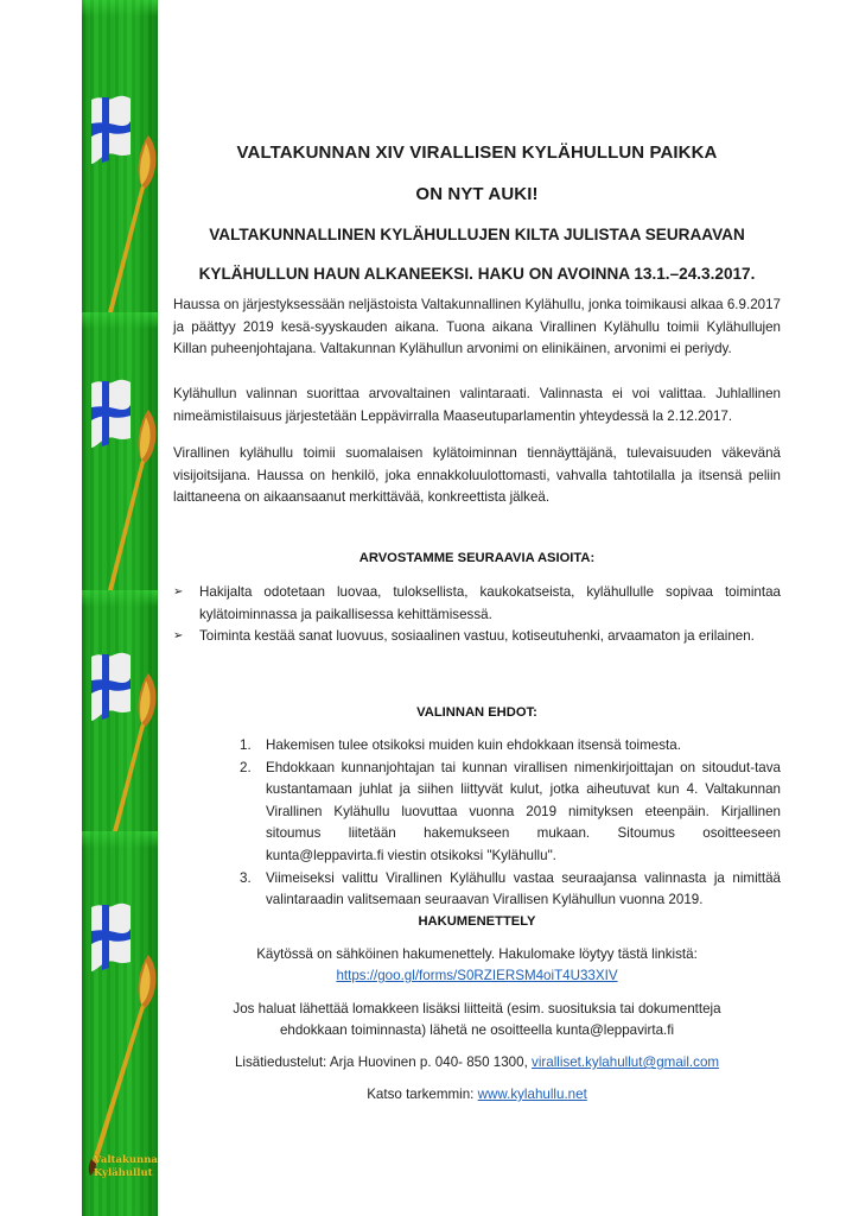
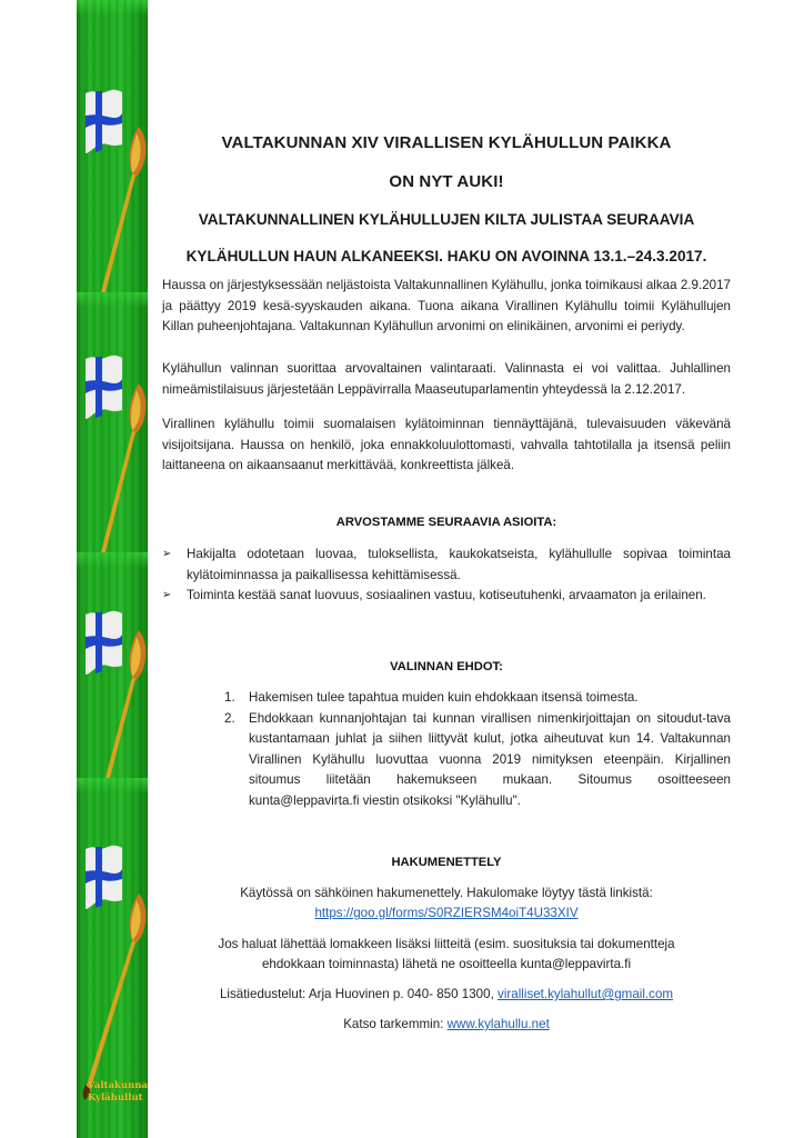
  Valtakunna
  Kylähullut
  VALTAKUNNAN XIV VIRALLISEN KYLÄHULLUN PAIKKA
  ON NYT AUKI!
- VALTAKUNNALLINEN KYLÄHULLUJEN KILTA JULISTAA SEURAAVAN
+ VALTAKUNNALLINEN KYLÄHULLUJEN KILTA JULISTAA SEURAAVIA
  KYLÄHULLUN HAUN ALKANEEKSI. HAKU ON AVOINNA 13.1.–24.3.2017.
- Haussa on järjestyksessään neljästoista Valtakunnallinen Kylähullu, jonka toimikausi alkaa 6.9.2017 ja päättyy 2019 kesä-syyskauden aikana. Tuona aikana Virallinen Kylähullu toimii Kylähullujen Killan puheenjohtajana. Valtakunnan Kylähullun arvonimi on elinikäinen, arvonimi ei periydy.
+ Haussa on järjestyksessään neljästoista Valtakunnallinen Kylähullu, jonka toimikausi alkaa 2.9.2017 ja päättyy 2019 kesä-syyskauden aikana. Tuona aikana Virallinen Kylähullu toimii Kylähullujen Killan puheenjohtajana. Valtakunnan Kylähullun arvonimi on elinikäinen, arvonimi ei periydy.
  Kylähullun valinnan suorittaa arvovaltainen valintaraati. Valinnasta ei voi valittaa. Juhlallinen nimeämistilaisuus järjestetään Leppävirralla Maaseutuparlamentin yhteydessä la 2.12.2017.
  Virallinen kylähullu toimii suomalaisen kylätoiminnan tiennäyttäjänä, tulevaisuuden väkevänä visijoitsijana. Haussa on henkilö, joka ennakkoluulottomasti, vahvalla tahtotilalla ja itsensä peliin laittaneena on aikaansaanut merkittävää, konkreettista jälkeä.
  ARVOSTAMME SEURAAVIA ASIOITA:
  ➢
  Hakijalta odotetaan luovaa, tuloksellista, kaukokatseista, kylähullulle sopivaa toimintaa kylätoiminnassa ja paikallisessa kehittämisessä.
  ➢
  Toiminta kestää sanat luovuus, sosiaalinen vastuu, kotiseutuhenki, arvaamaton ja erilainen.
  VALINNAN EHDOT:
  1.
- Hakemisen tulee otsikoksi muiden kuin ehdokkaan itsensä toimesta.
+ Hakemisen tulee tapahtua muiden kuin ehdokkaan itsensä toimesta.
  2.
- Ehdokkaan kunnanjohtajan tai kunnan virallisen nimenkirjoittajan on sitoudut-tava kustantamaan juhlat ja siihen liittyvät kulut, jotka aiheutuvat kun 4. Valtakunnan Virallinen Kylähullu luovuttaa vuonna 2019 nimityksen eteenpäin. Kirjallinen sitoumus liitetään hakemukseen mukaan. Sitoumus osoitteeseen kunta@leppavirta.fi viestin otsikoksi "Kylähullu".
+ Ehdokkaan kunnanjohtajan tai kunnan virallisen nimenkirjoittajan on sitoudut-tava kustantamaan juhlat ja siihen liittyvät kulut, jotka aiheutuvat kun 14. Valtakunnan Virallinen Kylähullu luovuttaa vuonna 2019 nimityksen eteenpäin. Kirjallinen sitoumus liitetään hakemukseen mukaan. Sitoumus osoitteeseen kunta@leppavirta.fi viestin otsikoksi "Kylähullu".
- 3.
- Viimeiseksi valittu Virallinen Kylähullu vastaa seuraajansa valinnasta ja nimittää valintaraadin valitsemaan seuraavan Virallisen Kylähullun vuonna 2019.
  HAKUMENETTELY
  Käytössä on sähköinen hakumenettely. Hakulomake löytyy tästä linkistä:
  https://goo.gl/forms/S0RZIERSM4oiT4U33XIV
  Jos haluat lähettää lomakkeen lisäksi liitteitä (esim. suosituksia tai dokumentteja
  ehdokkaan toiminnasta) lähetä ne osoitteella kunta@leppavirta.fi
  Lisätiedustelut: Arja Huovinen p. 040- 850 1300, viralliset.kylahullut@gmail.com
  Katso tarkemmin: www.kylahullu.net
